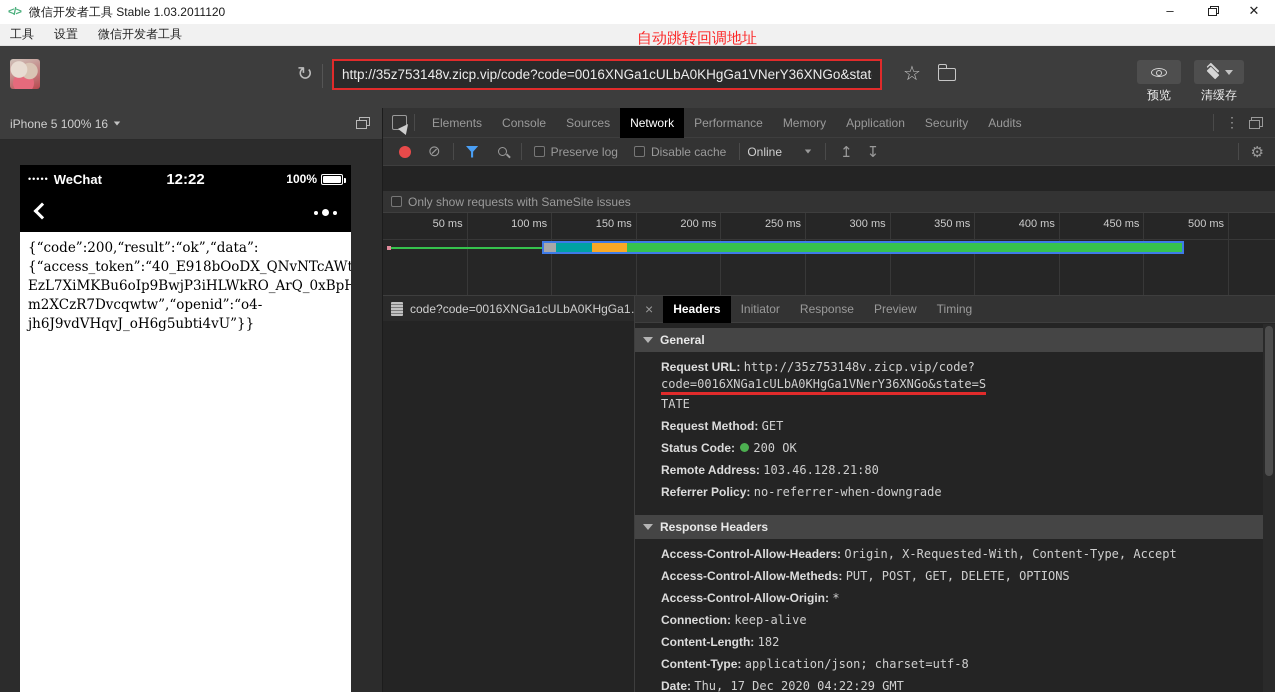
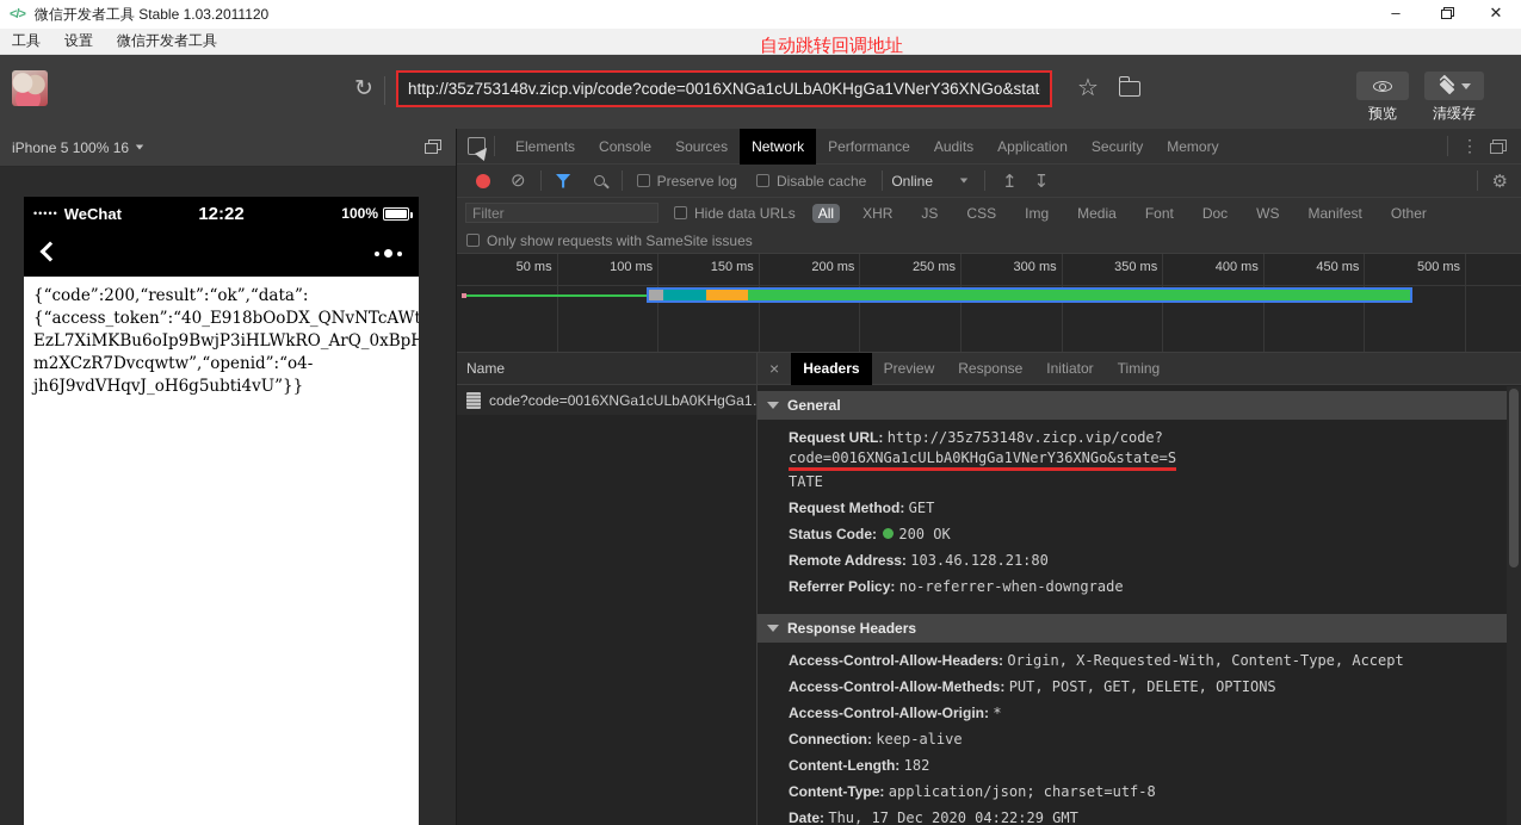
  </>
  微信开发者工具 Stable 1.03.2011120
  –
  ✕
  工具
  设置
  微信开发者工具
  自动跳转回调地址
  ↻
  http://35z753148v.zicp.vip/code?code=0016XNGa1cULbA0KHgGa1VNerY36XNGo&stat
  ☆
  预览
  清缓存
  iPhone 5 100% 16
  •••••
  WeChat
  12:22
  100%
  {“code”:200,“result”:“ok”,“data”:
  {“access_token”:“40_E918bOoDX_QNvNTcAWt
  EzL7XiMKBu6oIp9BwjP3iHLWkRO_ArQ_0xBpH
  m2XCzR7Dvcqwtw”,“openid”:“o4-
  jh6J9vdVHqvJ_oH6g5ubti4vU”}}
  Elements
  Console
  Sources
  Network
  Performance
- Memory
+ Audits
  Application
  Security
- Audits
+ Memory
  ⋮
  ⊘
  Preserve log
  Disable cache
  Online
  ↥
  ↧
  ⚙
+ Filter
+ Hide data URLs
+ All
+ XHR
+ JS
+ CSS
+ Img
+ Media
+ Font
+ Doc
+ WS
+ Manifest
+ Other
  Only show requests with SameSite issues
  50 ms
  100 ms
  150 ms
  200 ms
  250 ms
  300 ms
  350 ms
  400 ms
  450 ms
  500 ms
+ Name
  code?code=0016XNGa1cULbA0KHgGa1
  ×
  Headers
- Initiator
+ Preview
  Response
- Preview
+ Initiator
  Timing
  General
  Request URL: http://35z753148v.zicp.vip/code?code=0016XNGa1cULbA0KHgGa1VNerY36XNGo&state=S
  TATE
  Request Method: GET
  Status Code: 200 OK
  Remote Address: 103.46.128.21:80
  Referrer Policy: no-referrer-when-downgrade
  Response Headers
  Access-Control-Allow-Headers: Origin, X-Requested-With, Content-Type, Accept
  Access-Control-Allow-Metheds: PUT, POST, GET, DELETE, OPTIONS
  Access-Control-Allow-Origin: *
  Connection: keep-alive
  Content-Length: 182
  Content-Type: application/json; charset=utf-8
  Date: Thu, 17 Dec 2020 04:22:29 GMT
